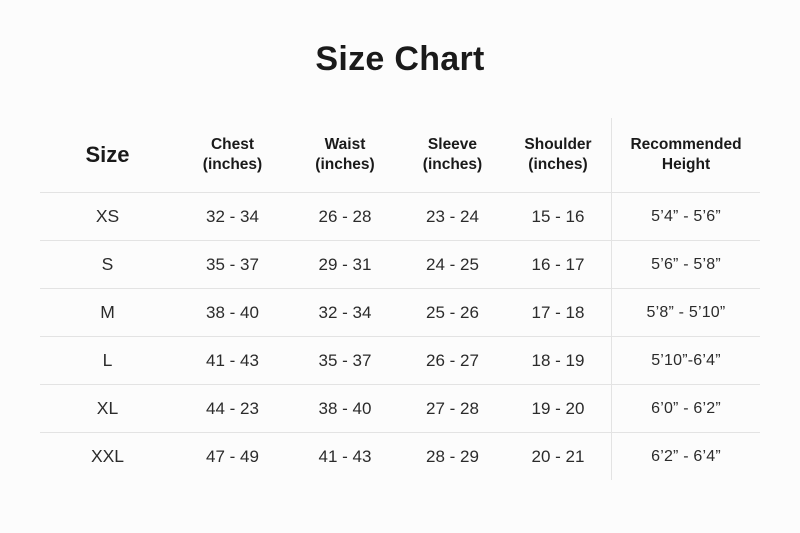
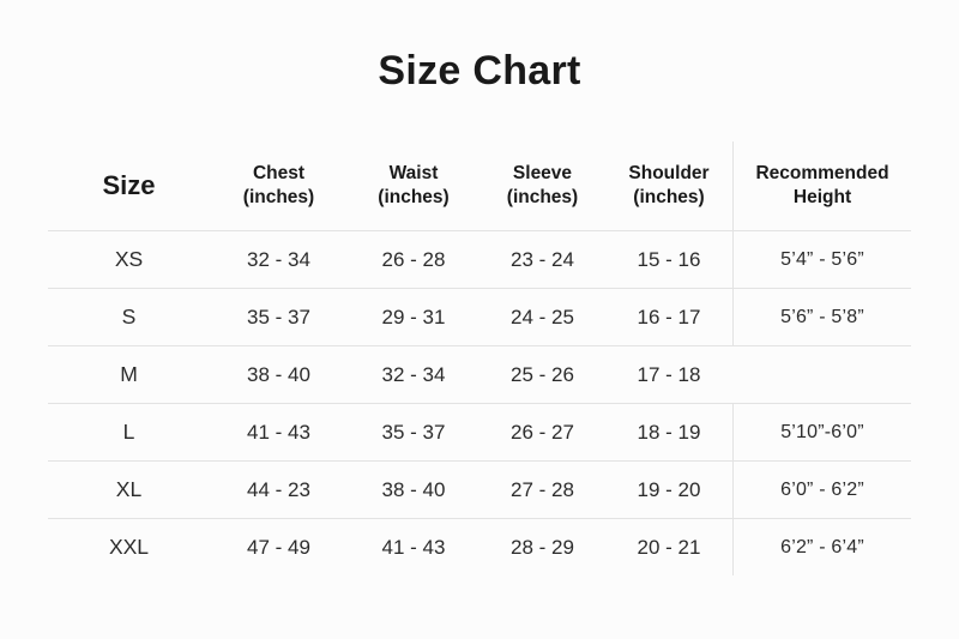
  Size Chart
  Size
  Chest
  (inches)
  Waist
  (inches)
  Sleeve
  (inches)
  Shoulder
  (inches)
  Recommended
  Height
  XS
  32 - 34
  26 - 28
  23 - 24
  15 - 16
  5’4” - 5’6”
  S
  35 - 37
  29 - 31
  24 - 25
  16 - 17
  5’6” - 5’8”
  M
  38 - 40
  32 - 34
  25 - 26
  17 - 18
- 5’8” - 5’10”
  L
  41 - 43
  35 - 37
  26 - 27
  18 - 19
- 5’10”-6’4”
+ 5’10”-6’0”
  XL
  44 - 23
  38 - 40
  27 - 28
  19 - 20
  6’0” - 6’2”
  XXL
  47 - 49
  41 - 43
  28 - 29
  20 - 21
  6’2” - 6’4”
